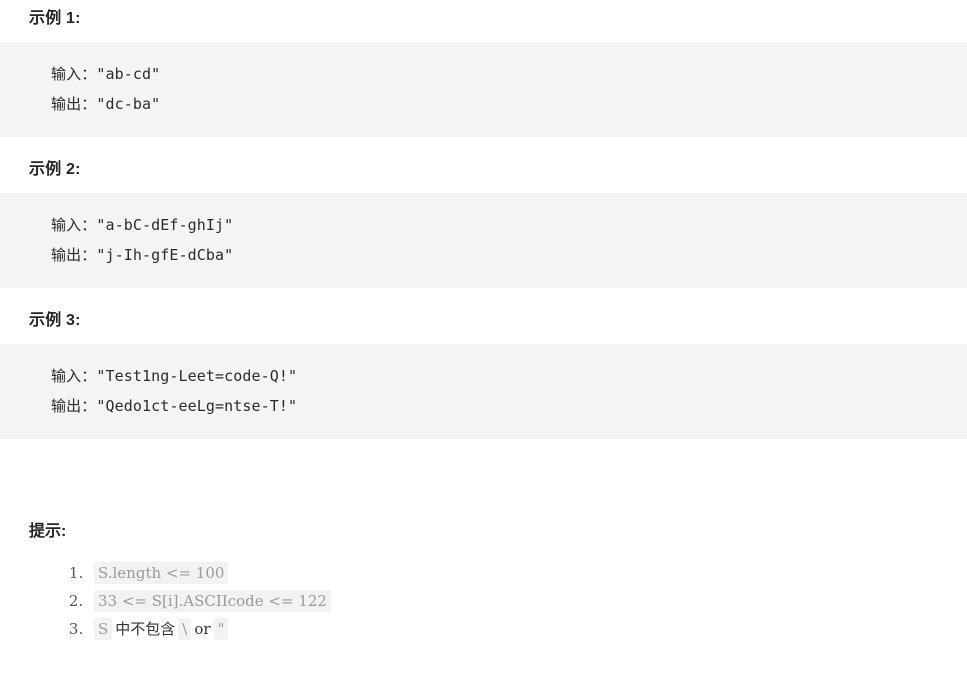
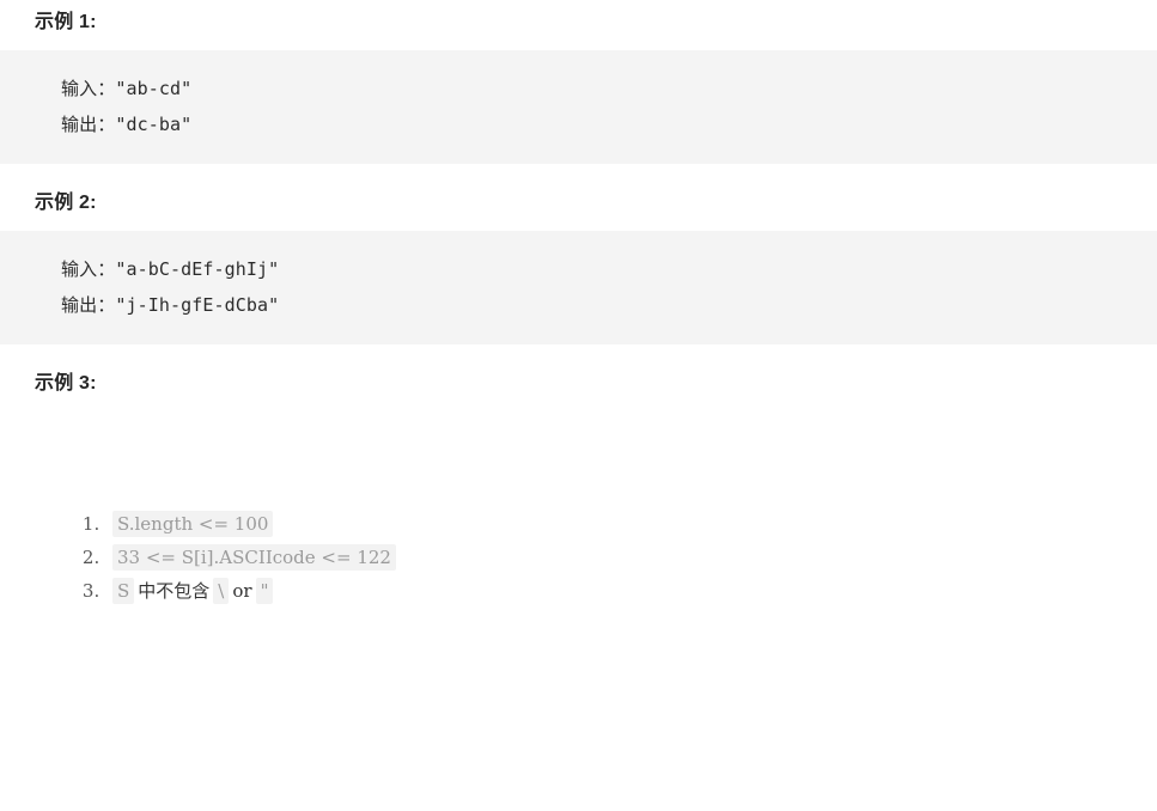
  示例 1:
  输入："ab-cd"
  输出："dc-ba"
  示例 2:
  输入："a-bC-dEf-ghIj"
  输出："j-Ih-gfE-dCba"
  示例 3:
- 输入："Test1ng-Leet=code-Q!"
- 输出："Qedo1ct-eeLg=ntse-T!"
- 提示:
  S.length <= 100
  33 <= S[i].ASCIIcode <= 122
  S 中不包含 \ or "
